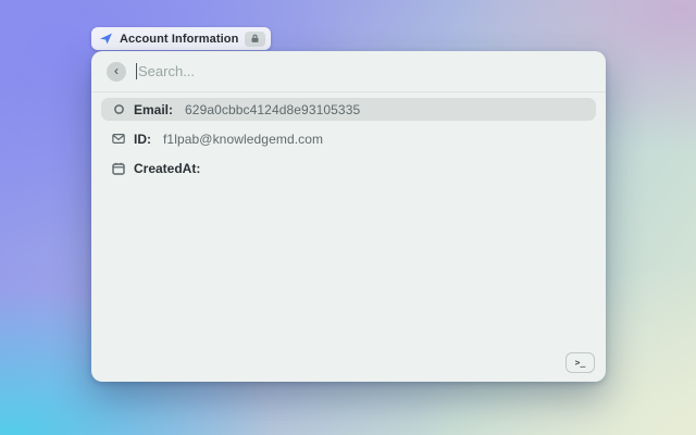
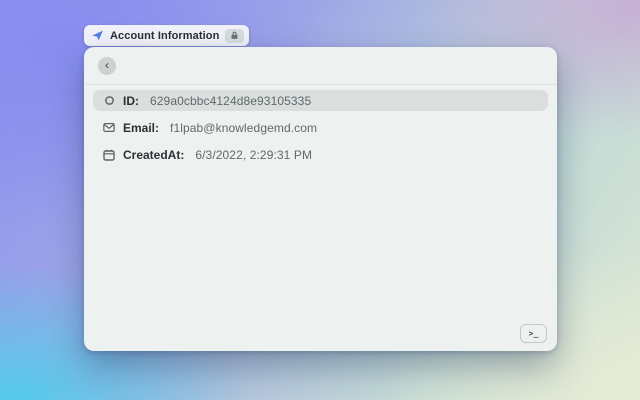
  Account Information
  ‹
- Search...
- Email:
+ ID:
  629a0cbbc4124d8e93105335
- ID:
+ Email:
  f1lpab@knowledgemd.com
  CreatedAt:
+ 6/3/2022, 2:29:31 PM
  >_
